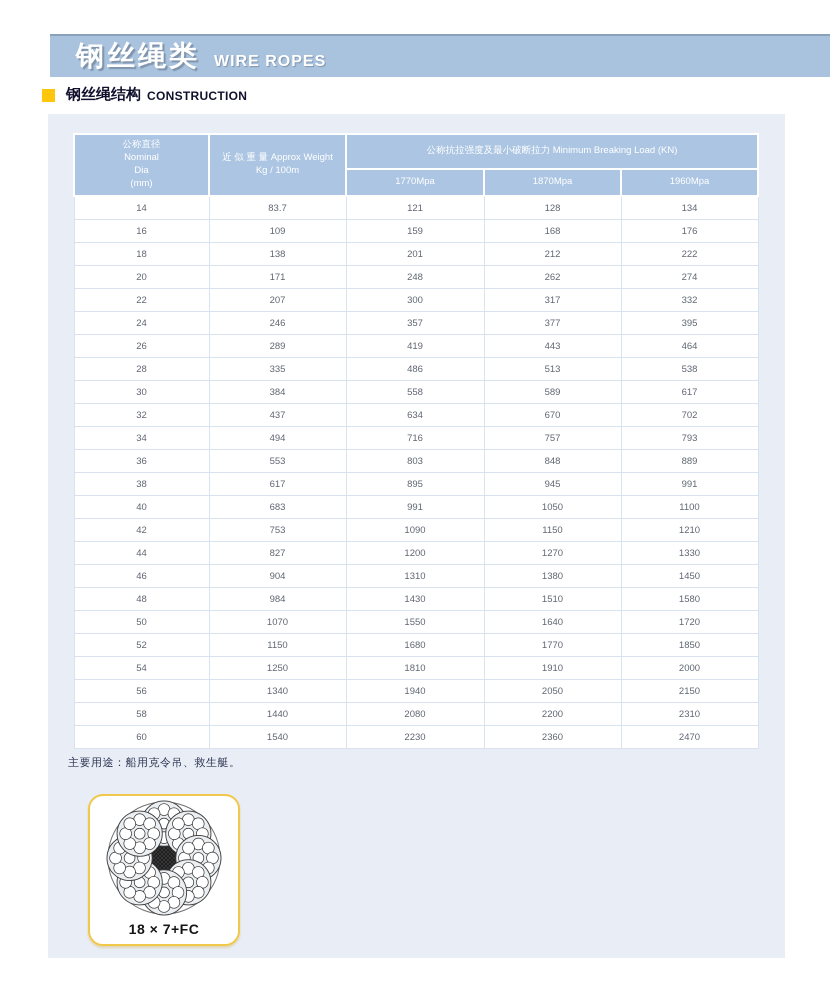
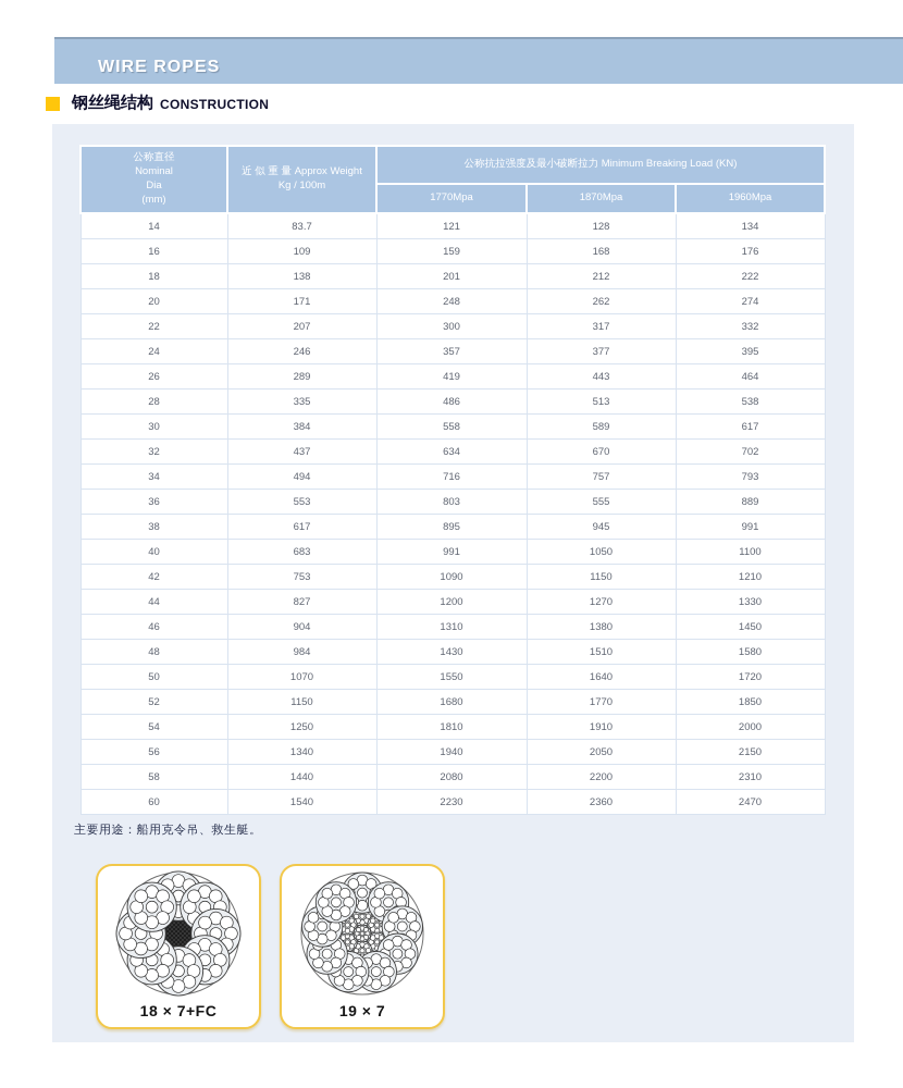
- 钢丝绳类
  WIRE ROPES
  钢丝绳结构
  CONSTRUCTION
  公称直径 Nominal Dia (mm)	近 似 重 量 Approx Weight Kg / 100m	公称抗拉强度及最小破断拉力 Minimum Breaking Load (KN)
  1770Mpa	1870Mpa	1960Mpa
  14	83.7	121	128	134
  16	109	159	168	176
  18	138	201	212	222
  20	171	248	262	274
  22	207	300	317	332
  24	246	357	377	395
  26	289	419	443	464
  28	335	486	513	538
  30	384	558	589	617
  32	437	634	670	702
  34	494	716	757	793
- 36	553	803	848	889
+ 36	553	803	555	889
  38	617	895	945	991
  40	683	991	1050	1100
  42	753	1090	1150	1210
  44	827	1200	1270	1330
  46	904	1310	1380	1450
  48	984	1430	1510	1580
  50	1070	1550	1640	1720
  52	1150	1680	1770	1850
  54	1250	1810	1910	2000
  56	1340	1940	2050	2150
  58	1440	2080	2200	2310
  60	1540	2230	2360	2470
  主要用途：船用克令吊、救生艇。
  18 × 7+FC
+ 19 × 7
